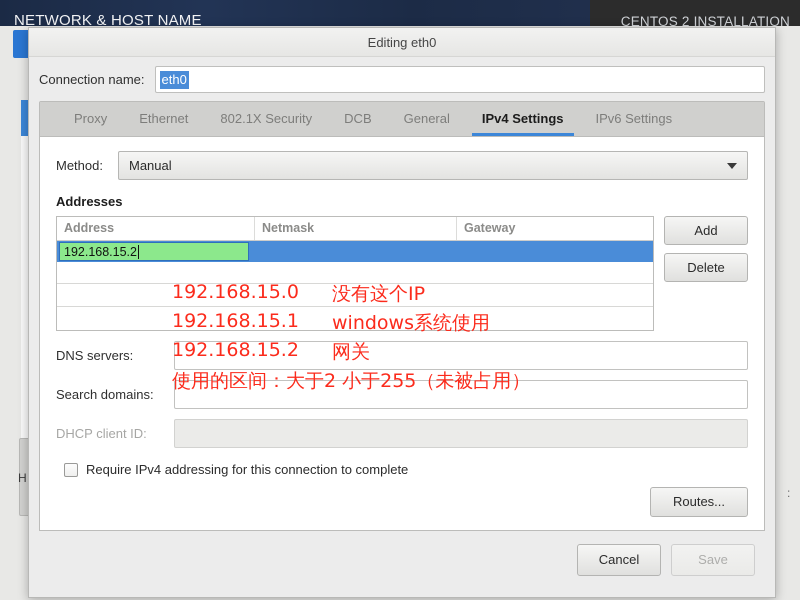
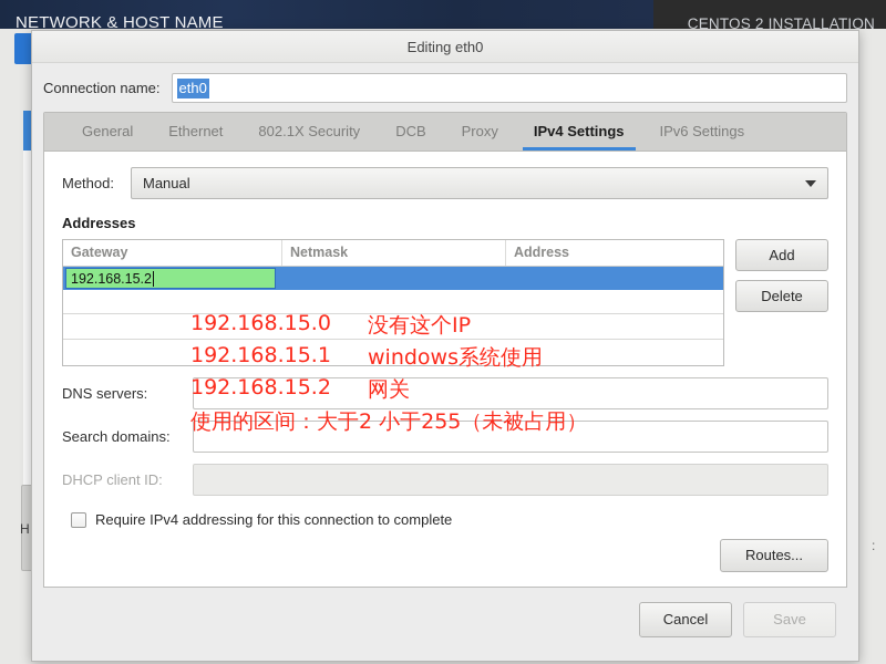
  NETWORK & HOST NAME
  CENTOS 2 INSTALLATION
  H
  :
  Editing eth0
  Connection name:
  eth0
- Proxy
+ General
  Ethernet
  802.1X Security
  DCB
- General
+ Proxy
  IPv4 Settings
  IPv6 Settings
  Method:
  Manual
  Addresses
- Address
+ Gateway
  Netmask
- Gateway
+ Address
  192.168.15.2
  Add
  Delete
  DNS servers:
  Search domains:
  DHCP client ID:
  Require IPv4 addressing for this connection to complete
  Routes...
  Cancel
  Save
  192.168.15.0
  没有这个IP
  192.168.15.1
  windows系统使用
  192.168.15.2
  网关
  使用的区间：大于2 小于255（未被占用）
